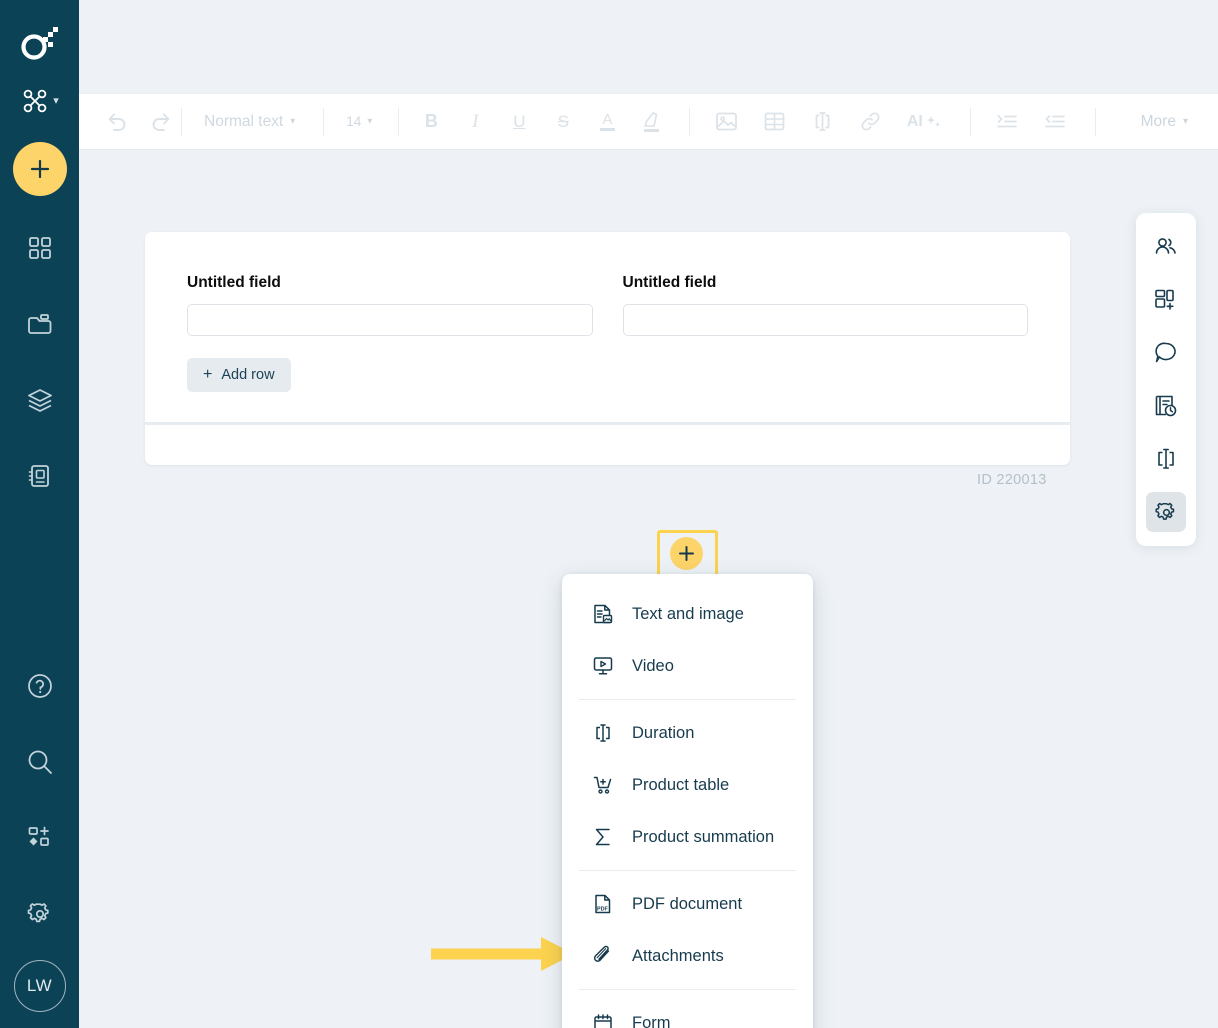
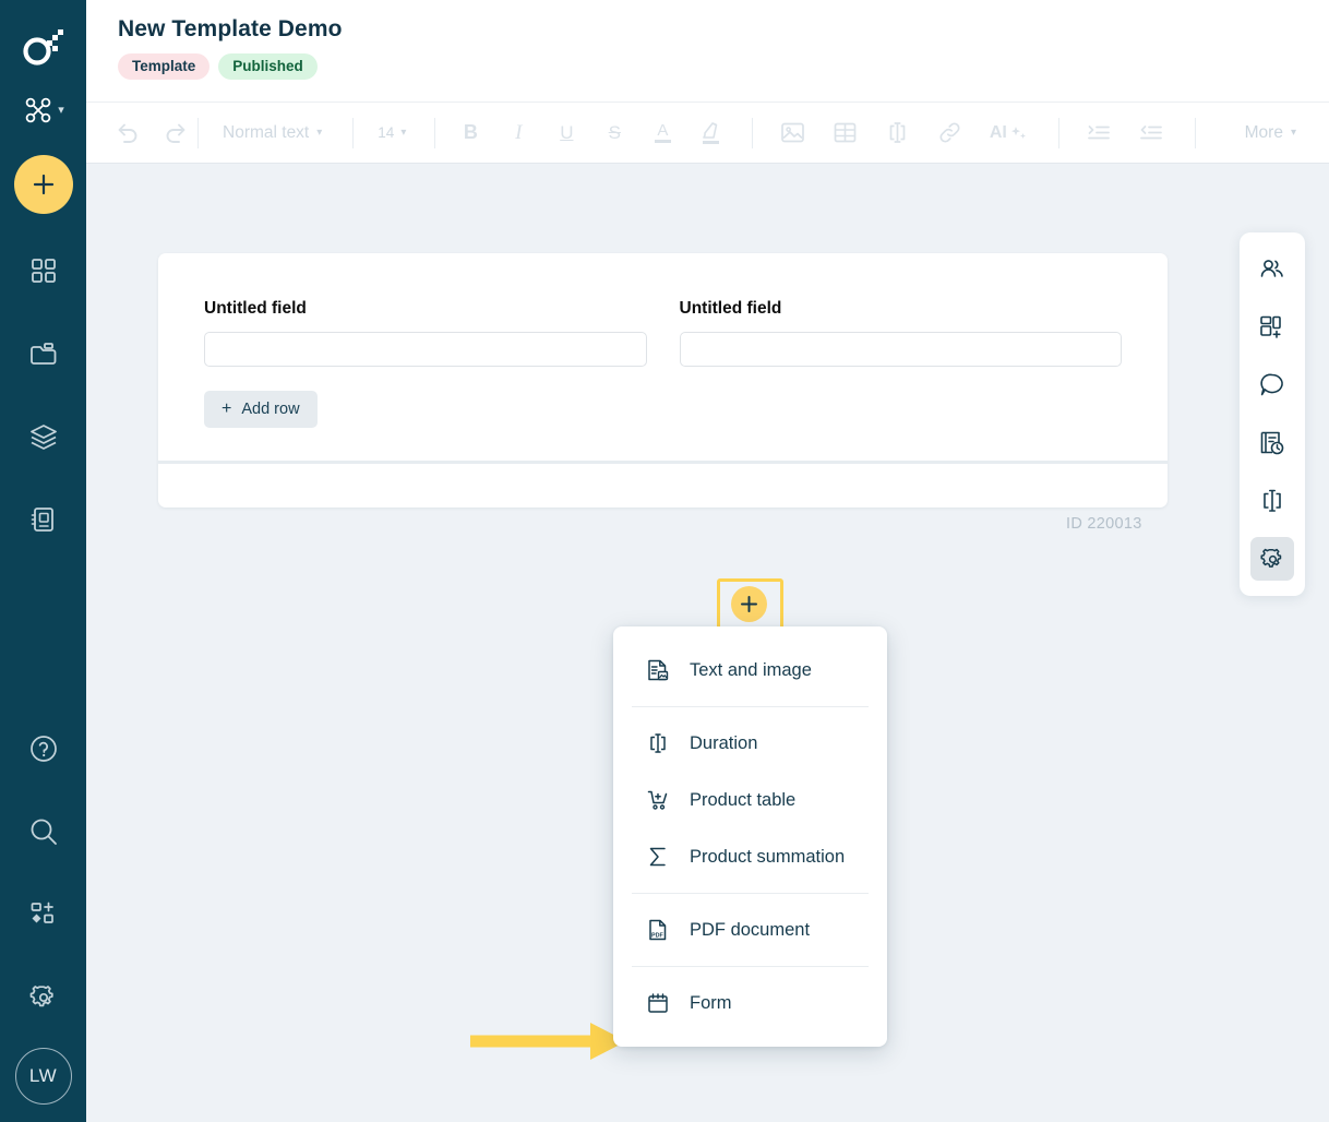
  ▾
  LW
+ New Template Demo
+ Template
+ Published
  Normal text
  ▾
  14
  ▾
  B
  I
  U
  S
  A
  AI
  More
  ▾
  Untitled field
  Untitled field
  +
  Add row
  ID 220013
  Text and image
- Video
  Duration
  Product table
  Product summation
  PDF document
- Attachments
  Form
